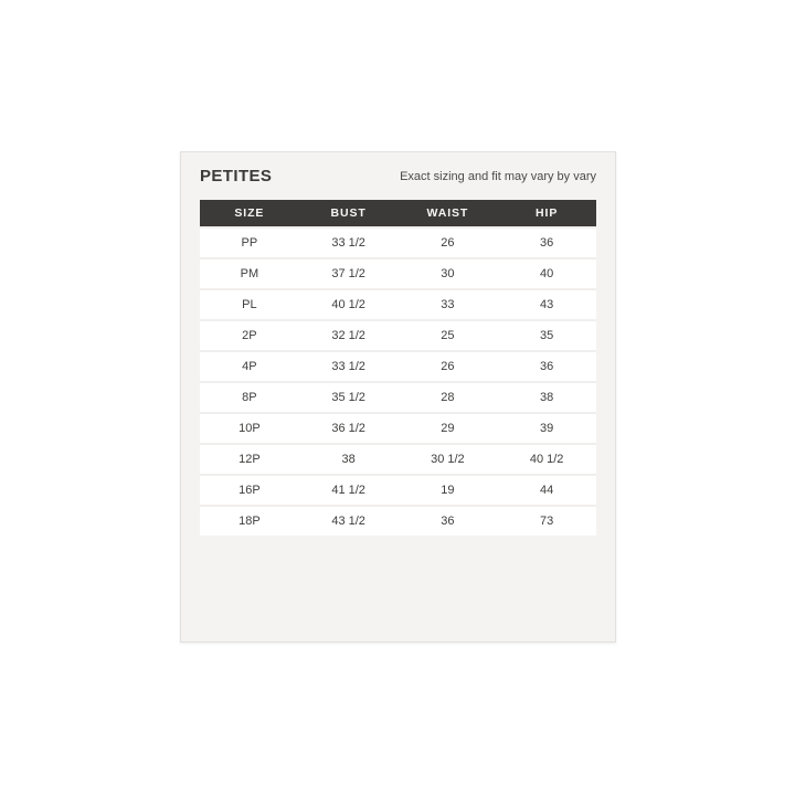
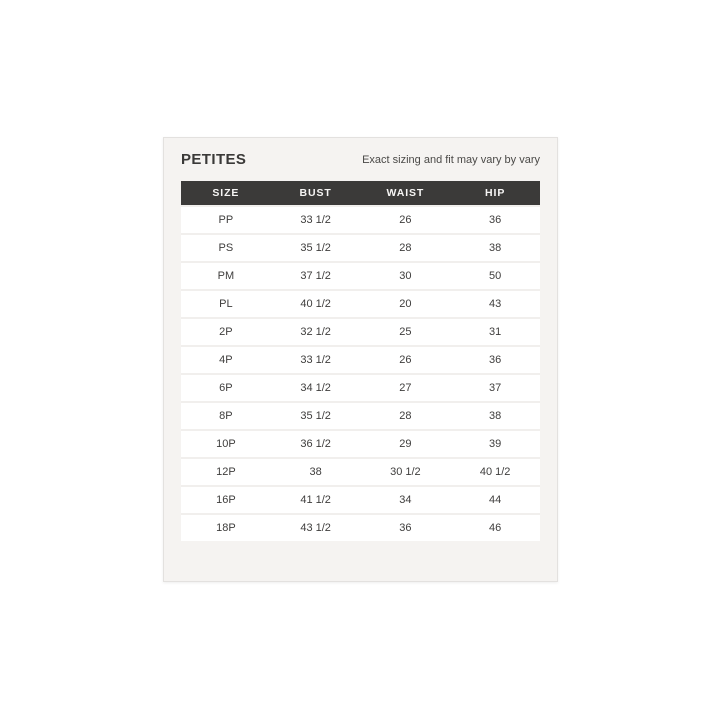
  PETITES
  Exact sizing and fit may vary by vary
  SIZE	BUST	WAIST	HIP
  PP	33 1/2	26	36
+ PS	35 1/2	28	38
- PM	37 1/2	30	40
+ PM	37 1/2	30	50
- PL	40 1/2	33	43
+ PL	40 1/2	20	43
- 2P	32 1/2	25	35
+ 2P	32 1/2	25	31
  4P	33 1/2	26	36
+ 6P	34 1/2	27	37
  8P	35 1/2	28	38
  10P	36 1/2	29	39
  12P	38	30 1/2	40 1/2
- 16P	41 1/2	19	44
+ 16P	41 1/2	34	44
- 18P	43 1/2	36	73
+ 18P	43 1/2	36	46
